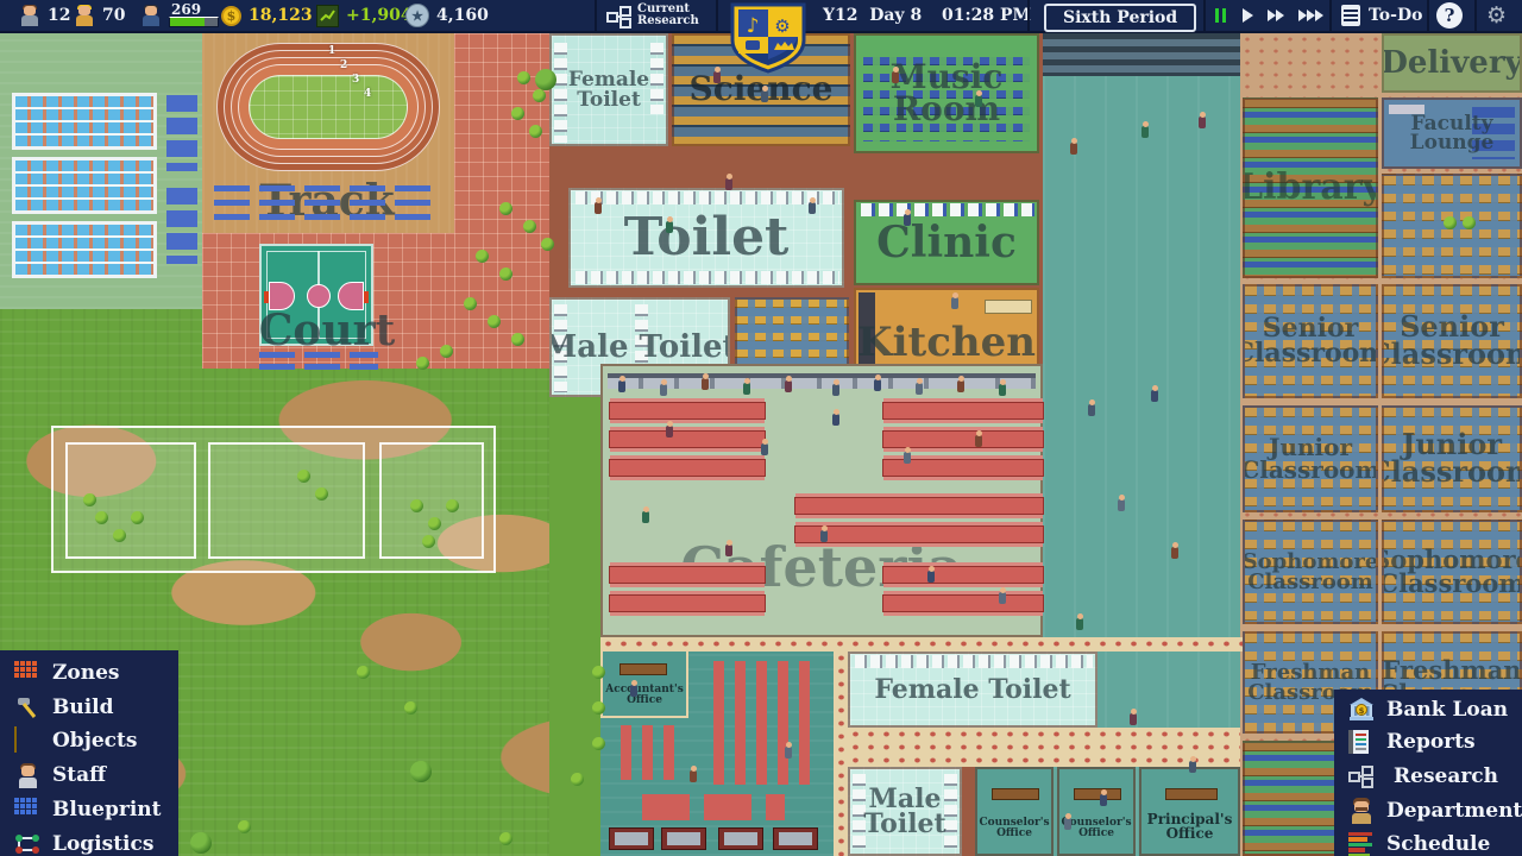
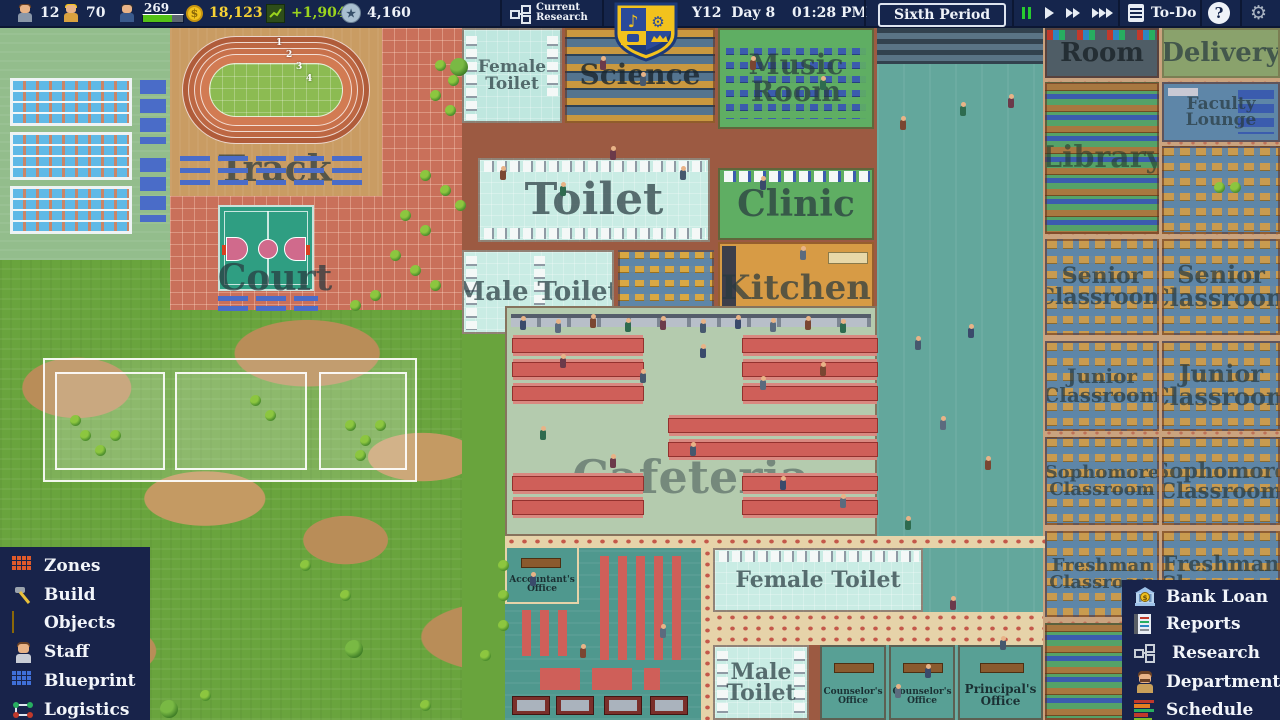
  1
  2
  3
  4
  Court
  Female Toilet
  Science
  Music Room
  Toilet
  Clinic
  Male Toile
  Kitchen
  Accuntant's Office
  Female Toilet
  Male Toilet
  Counselor's Office
  ounselor's Office
  Principal's Office
+ Room
  Delivery
  Library
  Faculty Lounge
  Senior Classroom
  Senior lassroo
  Junior Classroom
  Junior lassroo
  Sophomore Classroom
  ophomor Classroom
  Freshman Classro
  ♪
  ⚙
  12
  70
  269
  $
  18,123
  +1,90
  ★
  4,160
  Current
  Research
  Y12 Day 8
  01:28 PM
  Sixth Period
  To-Do
  ?
  ⚙
  Zones
  Build
  Objects
  Staff
  Blueprint
  Logistics
  $
  Bank Loan
  Reports
  Research
  Department
  Schedule
